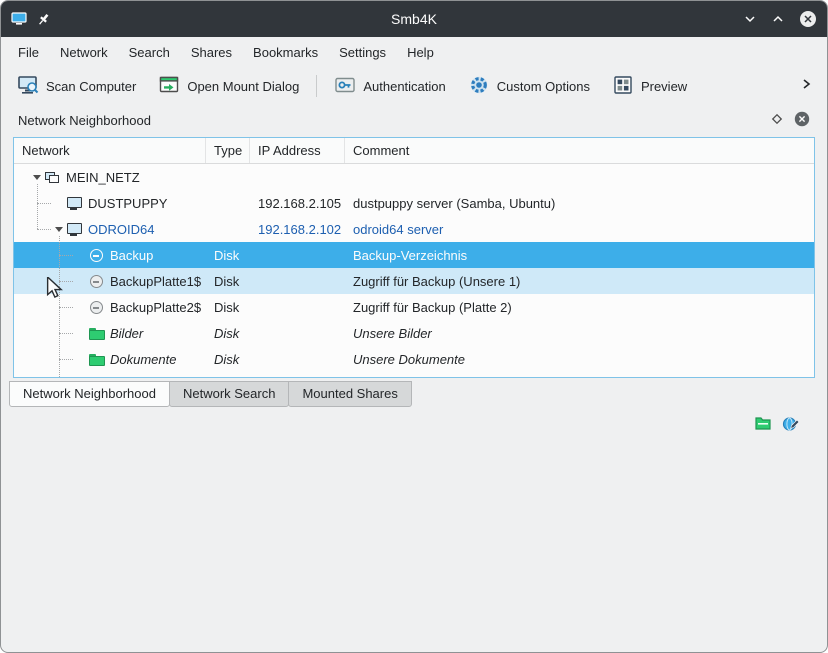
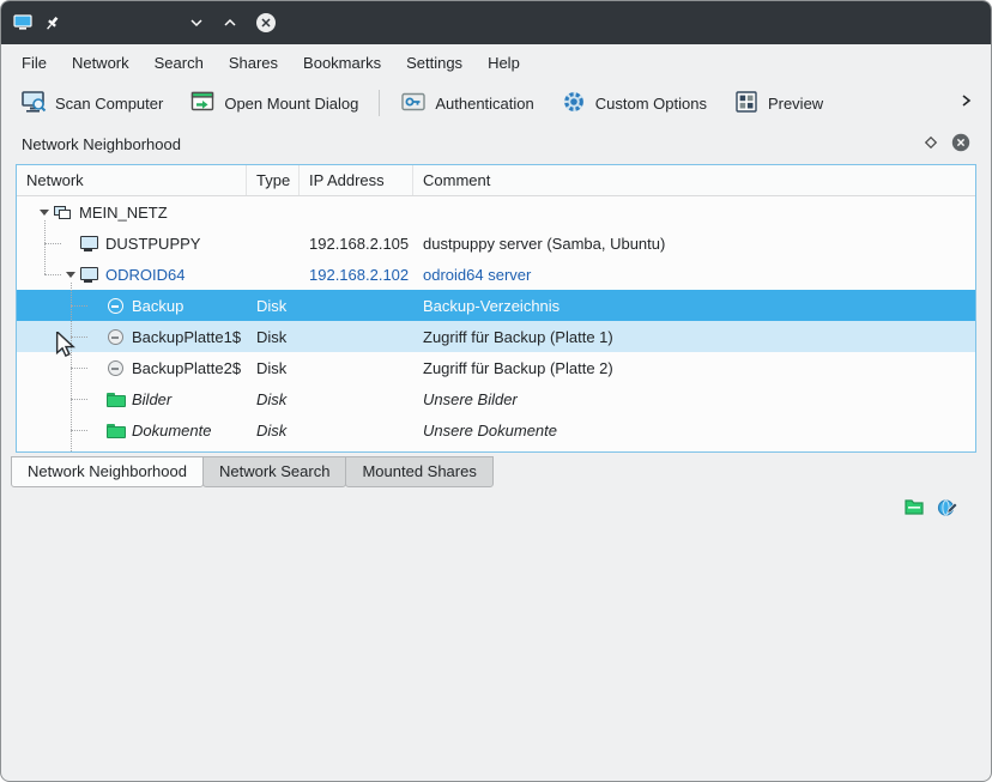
- Smb4K
  File
  Network
  Search
  Shares
  Bookmarks
  Settings
  Help
  Scan Computer
  Open Mount Dialog
  Authentication
  Custom Options
  Preview
  Network Neighborhood
  Network
  Type
  IP Address
  Comment
  MEIN_NETZ
  DUSTPUPPY
  192.168.2.105
  dustpuppy server (Samba, Ubuntu)
  ODROID64
  192.168.2.102
  odroid64 server
  Backup
  Disk
  Backup-Verzeichnis
  BackupPlatte1$
  Disk
- Zugriff für Backup (Unsere 1)
+ Zugriff für Backup (Platte 1)
  BackupPlatte2$
  Disk
  Zugriff für Backup (Platte 2)
  Bilder
  Disk
  Unsere Bilder
  Dokumente
  Disk
  Unsere Dokumente
  Network Neighborhood
  Network Search
  Mounted Shares
